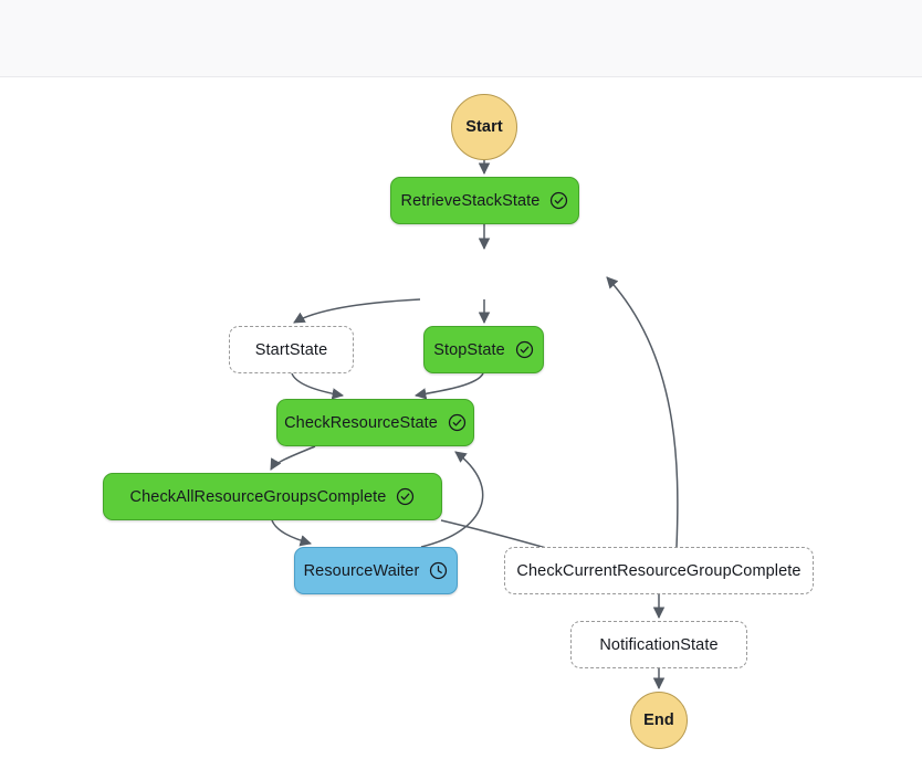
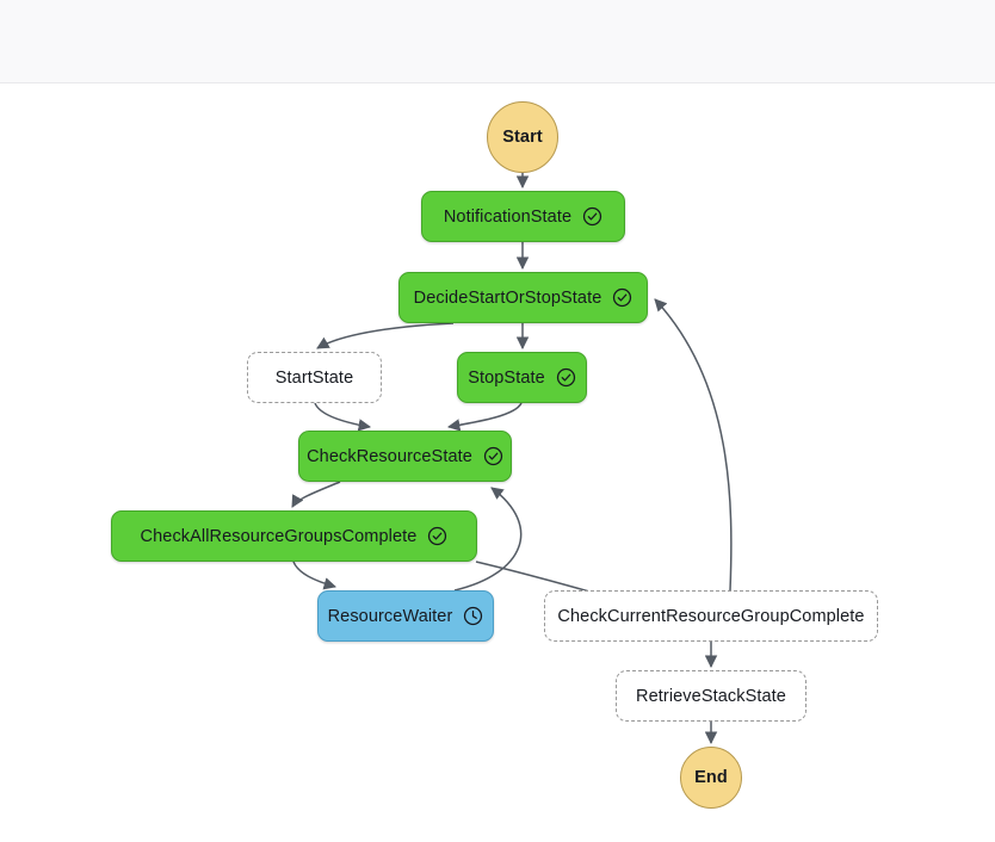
  Start
- RetrieveStackState
+ NotificationState
+ DecideStartOrStopState
  StartState
  StopState
  CheckResourceState
  CheckAllResourceGroupsComplete
  ResourceWaiter
  CheckCurrentResourceGroupComplete
- NotificationState
+ RetrieveStackState
  End
